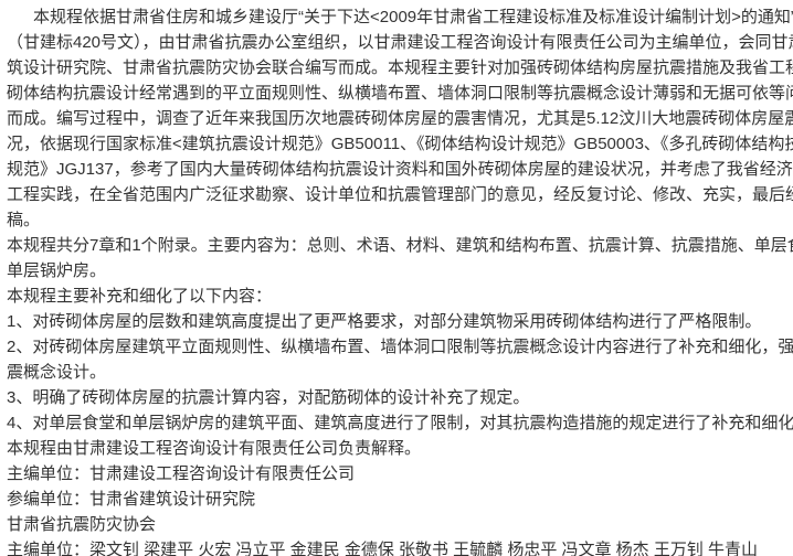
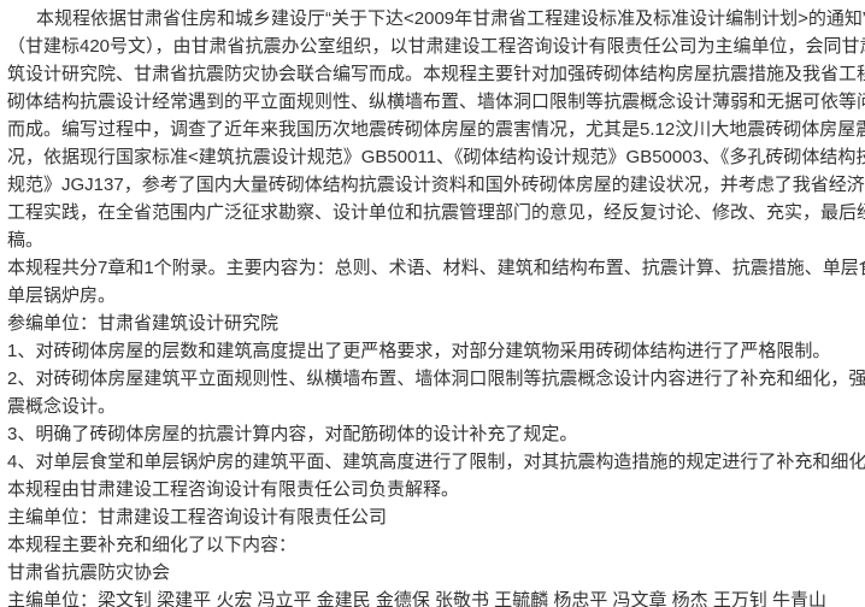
  本规程依据甘肃省住房和城乡建设厅“关于下达<2009年甘肃省工程建设标准及标准设计编制计划>的通知
  （甘建标420号文），由甘肃省抗震办公室组织，以甘肃建设工程咨询设计有限责任公司为主编单位，会同甘
  筑设计研究院、甘肃省抗震防灾协会联合编写而成。本规程主要针对加强砖砌体结构房屋抗震措施及我省工
  砌体结构抗震设计经常遇到的平立面规则性、纵横墙布置、墙体洞口限制等抗震概念设计薄弱和无据可依等
  而成。编写过程中，调查了近年来我国历次地震砖砌体房屋的震害情况，尤其是5.12汶川大地震砖砌体房屋
  况，依据现行国家标准<建筑抗震设计规范》GB50011、《砌体结构设计规范》GB50003、《多孔砖砌体结构
  规范》JGJ137，参考了国内大量砖砌体结构抗震设计资料和国外砖砌体房屋的建设状况，并考虑了我省经济
  工程实践，在全省范围内广泛征求勘察、设计单位和抗震管理部门的意见，经反复讨论、修改、充实，最后
  稿。
  本规程共分7章和1个附录。主要内容为：总则、术语、材料、建筑和结构布置、抗震计算、抗震措施、单层
  单层锅炉房。
- 本规程主要补充和细化了以下内容：
+ 参编单位：甘肃省建筑设计研究院
  1、对砖砌体房屋的层数和建筑高度提出了更严格要求，对部分建筑物采用砖砌体结构进行了严格限制。
  2、对砖砌体房屋建筑平立面规则性、纵横墙布置、墙体洞口限制等抗震概念设计内容进行了补充和细化，强
  震概念设计。
  3、明确了砖砌体房屋的抗震计算内容，对配筋砌体的设计补充了规定。
  4、对单层食堂和单层锅炉房的建筑平面、建筑高度进行了限制，对其抗震构造措施的规定进行了补充和细化
  本规程由甘肃建设工程咨询设计有限责任公司负责解释。
  主编单位：甘肃建设工程咨询设计有限责任公司
- 参编单位：甘肃省建筑设计研究院
+ 本规程主要补充和细化了以下内容：
  甘肃省抗震防灾协会
  主编单位：梁文钊 梁建平 火宏 冯立平 金建民 金德保 张敬书 王毓麟 杨忠平 冯文章 杨杰 王万钊 牛青山
